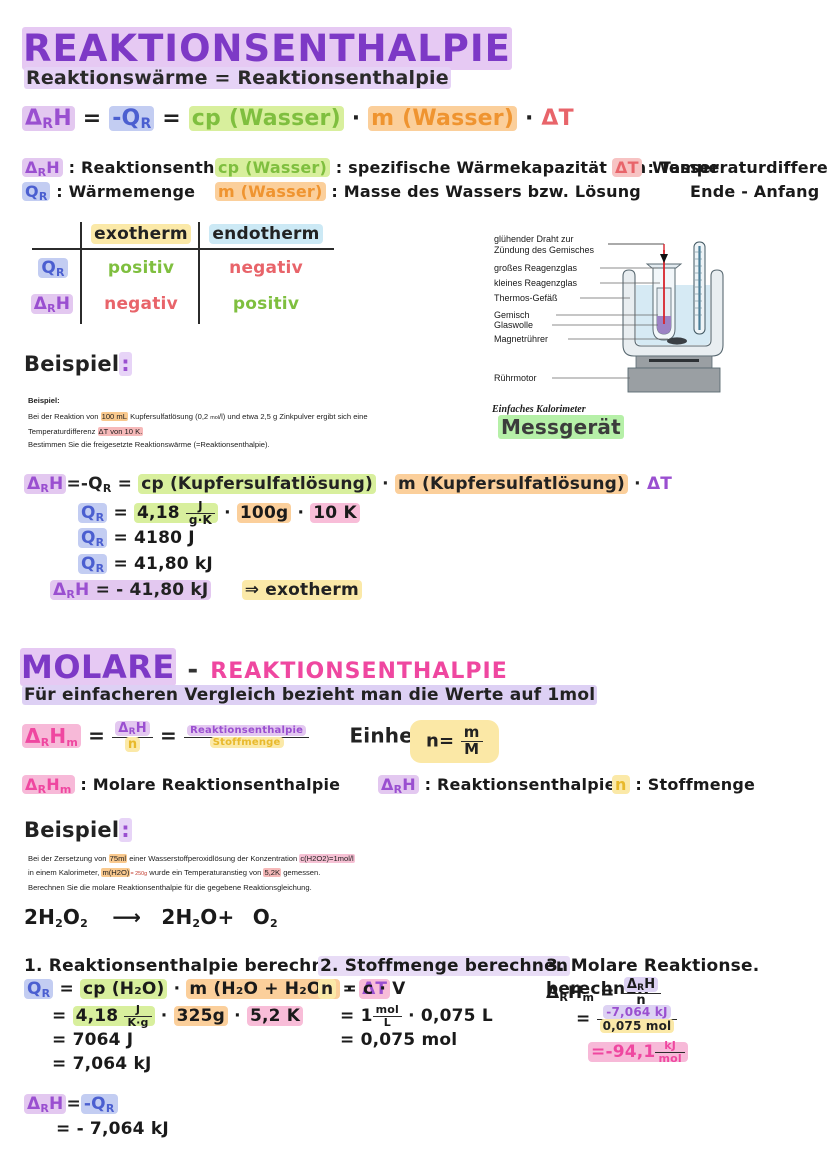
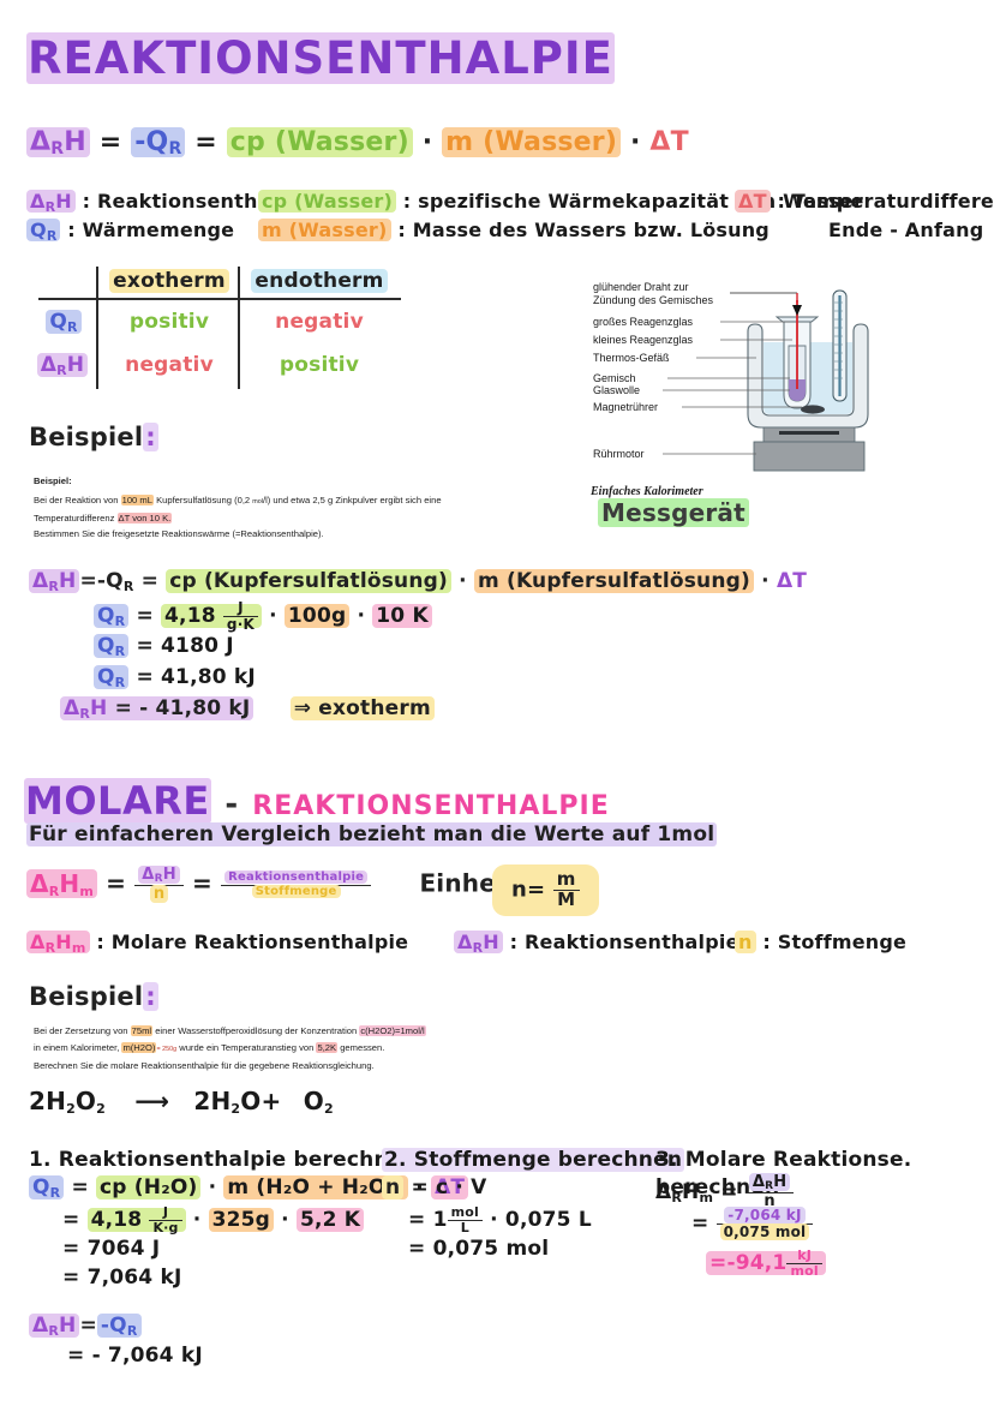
  REAKTIONSENTHALPIE
- Reaktionswärme = Reaktionsenthalpie
  ΔRH = -QR = cp (Wasser) · m (Wasser) · ΔT
  ΔRH : Reaktionsenth
  QR : Wärmemenge
  cp (Wasser) : spezifische Wärmekapazität Wasser
  m (Wasser) : Masse des Wassers bzw. Lösung
  ΔT : Temperaturdiffere
  Ende - Anfang
  exotherm
  endotherm
  QR
  positiv
  negativ
  ΔRH
  negativ
  positiv
  Beispiel:
  Beispiel:
  Bei der Reaktion von 100 mL Kupfersulfatlösung (0,2 /l) und etwa 2,5 g Zinkpulver ergibt sich eine
  Temperaturdifferenz ΔT von 10 K.
  Bestimmen Sie die freigesetzte Reaktionswärme (=Reaktionsenthalpie).
  ΔRH =-QR = cp (Kupfersulfatlösung) · m (Kupfersulfatlösung) · ΔT
  QR = 4,18
  J
  g·K
  · 100g · 10 K
  QR = 4180 J
  QR = 41,80 kJ
  ΔRH = - 41,80 kJ ⇒ exotherm
  glühender Draht zur
  Zündung des Gemisches
  großes Reagenzglas
  kleines Reagenzglas
  Thermos-Gefäß
  Gemisch
  Glaswolle
  Magnetrührer
  Rührmotor
  Einfaches Kalorimeter
  Messgerät
  MOLARE - REAKTIONSENTHALPIE
  Für einfacheren Vergleich bezieht man die Werte auf 1mol
  ΔRHm =
  ΔRH
  n
  =
  Reaktionsenthalpie
  Stoffmenge
  n=
  m
  M
  ΔRHm : Molare Reaktionsenthalpie
  ΔRH : Reaktionsenthalpie
  n : Stoffmenge
  Beispiel:
  Bei der Zersetzung von 75ml einer Wasserstoffperoxidlösung der Konzentration c(H2O2)=1mol/l
  in einem Kalorimeter, m(H2O) wurde ein Temperaturanstieg von 5,2K gemessen.
  Berechnen Sie die molare Reaktionsenthalpie für die gegebene Reaktionsgleichung.
  2H2O2 ⟶ 2H2O+ O2
  1. Reaktionsenthalpie berech
  QR = cp (H₂O) · m (H₂O + H₂O · ΔT
  = 4,18
  J
  K·g
  · 325g · 5,2 K
  = 7064 J
  = 7,064 kJ
  2. Stoffmenge berechnen
  n = c · V
  = 1
  mol
  L
  · 0,075 L
  = 0,075 mol
  3. Molare Reaktionse. berechn
  ΔRHm =
  ΔRH
  n
  =
  -7,064 kJ
  0,075 mol
  =-94,1
  kJ
  mol
  ΔRH = -QR
  = - 7,064 kJ
